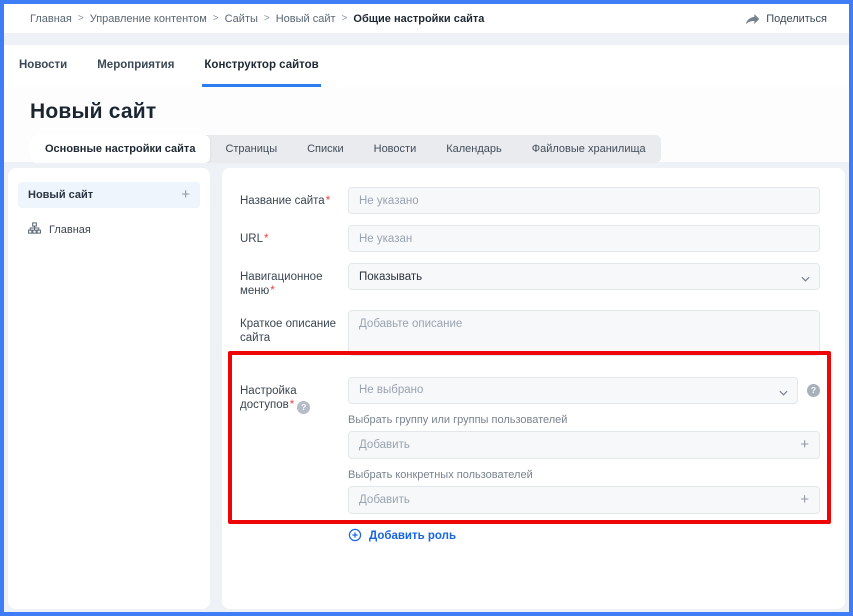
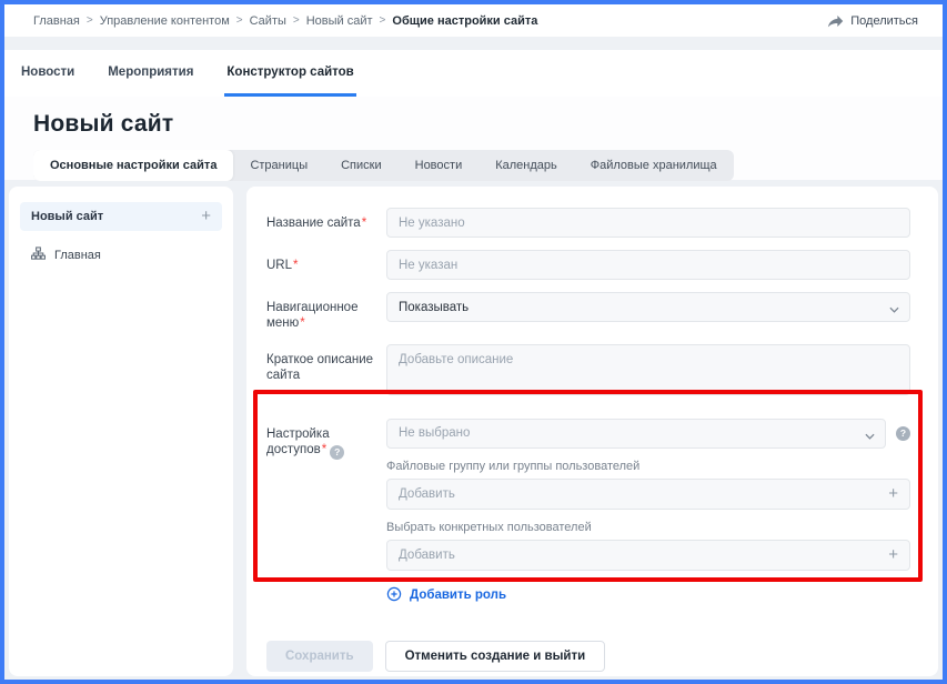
  Главная
  >
  Управление контентом
  >
  Сайты
  >
  Новый сайт
  >
  Общие настройки сайта
  Поделиться
  Новости
  Мероприятия
  Конструктор сайтов
  Новый сайт
  Основные настройки сайта
  Страницы
  Списки
  Новости
  Календарь
  Файловые хранилища
  Новый сайт
  +
  Главная
  Название сайта*
  Не указано
  URL*
  Не указан
  Навигационное меню*
  Показывать
  Краткое описание сайта
  Добавьте описание
  Настройка доступов* ?
  Не выбрано
  ?
- Выбрать группу или группы пользователей
+ Файловые группу или группы пользователей
  Добавить
  +
  Выбрать конкретных пользователей
  Добавить
  +
  Добавить роль
+ Сохранить
+ Отменить создание и выйти
